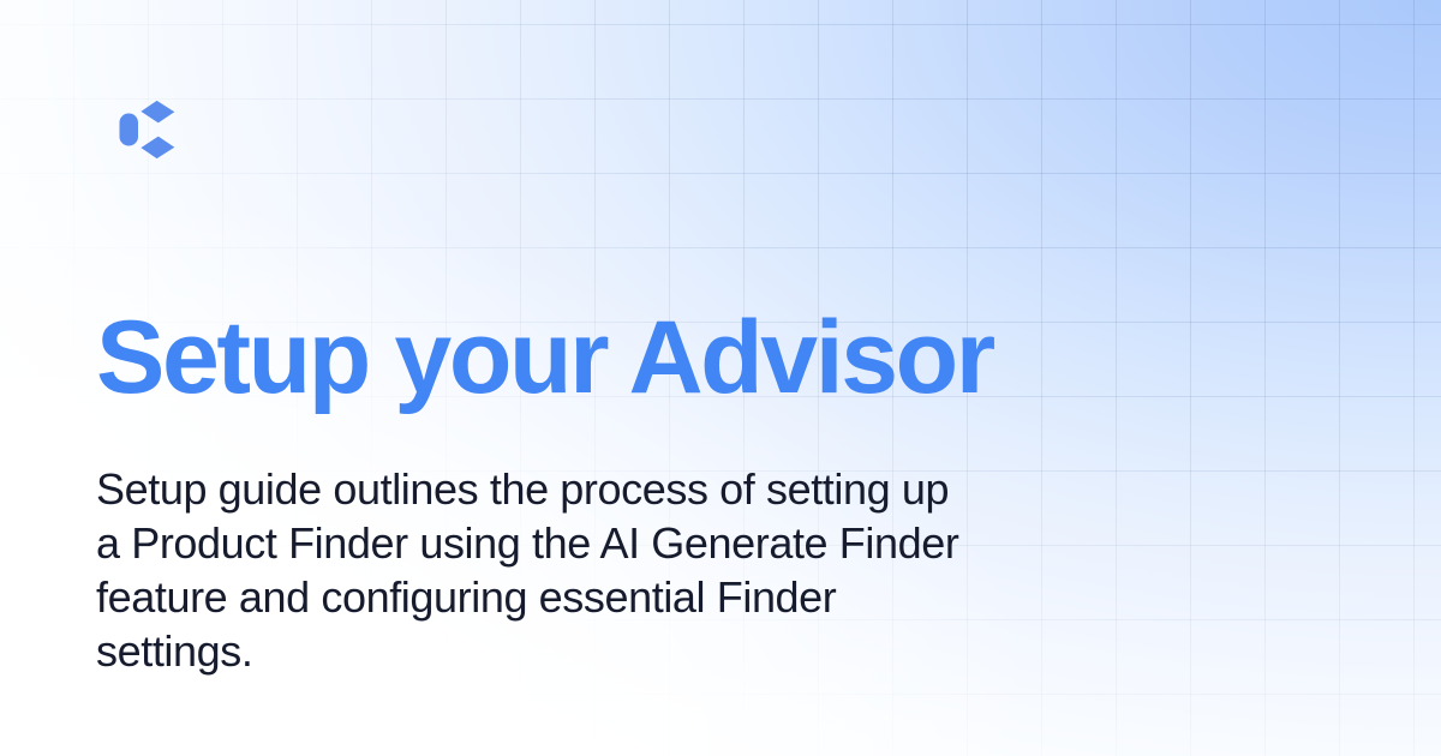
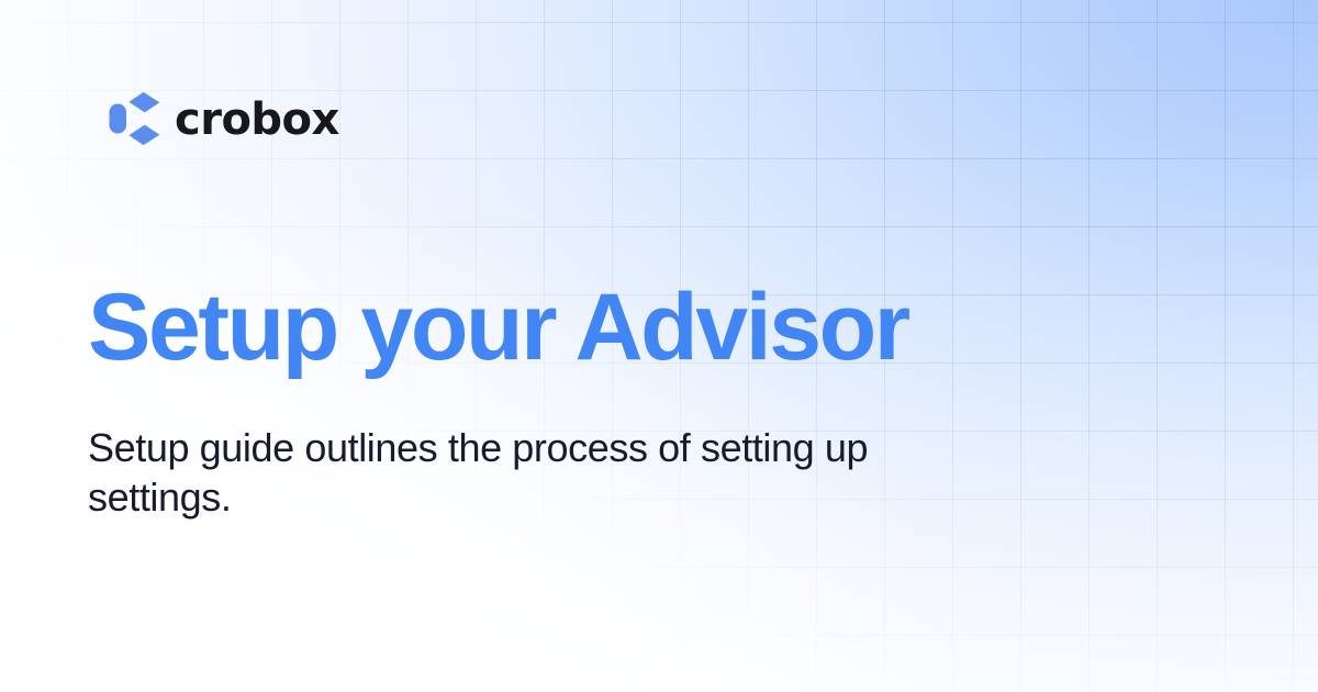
+ crobox
  Setup your Advisor
  Setup guide outlines the process of setting up
- a Product Finder using the AI Generate Finder
- feature and configuring essential Finder
  settings.
